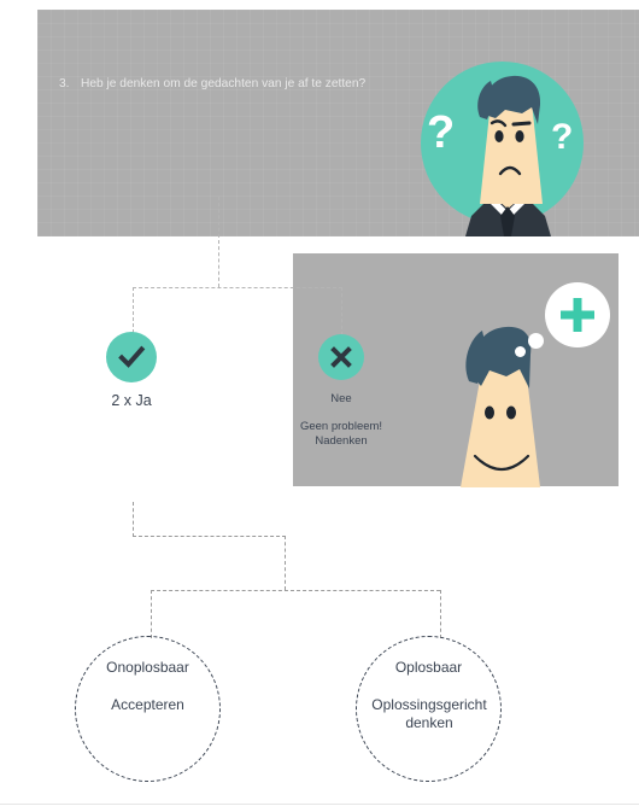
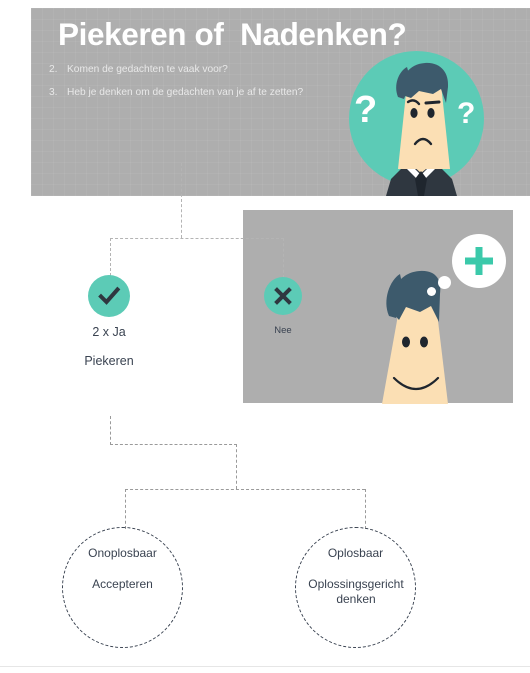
+ Piekeren of Nadenken?
+ 2.
+ Komen de gedachten te vaak voor?
  3.
  Heb je denken om de gedachten van je af te zetten?
  ?
  ?
  2 x Ja
+ Piekeren
  Nee
- Geen probleem!
- Nadenken
  Onoplosbaar
  Accepteren
  Oplosbaar
  Oplossingsgericht
  denken
